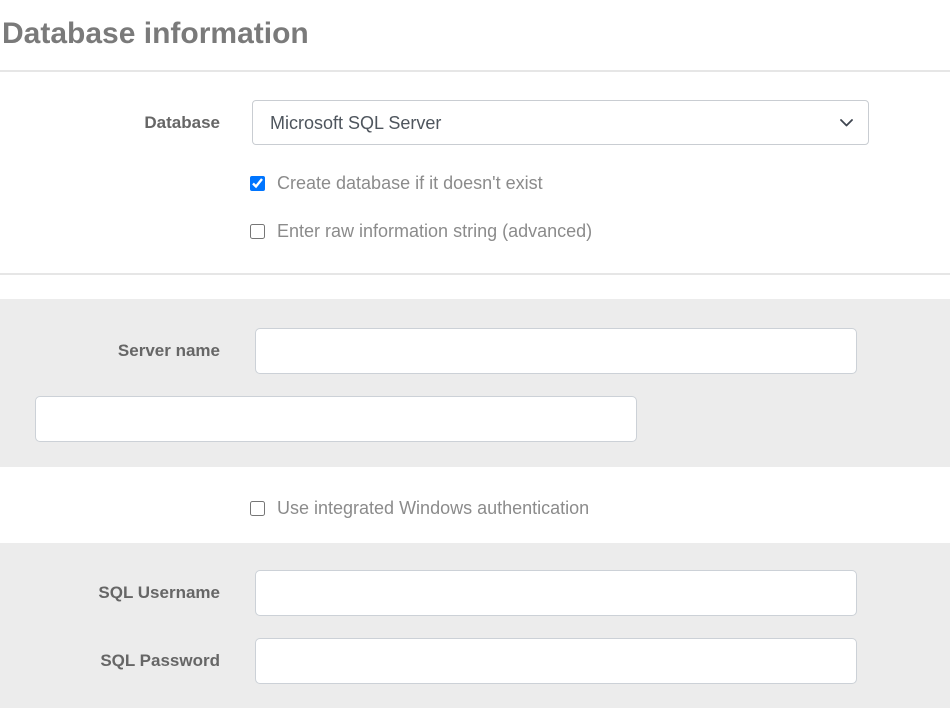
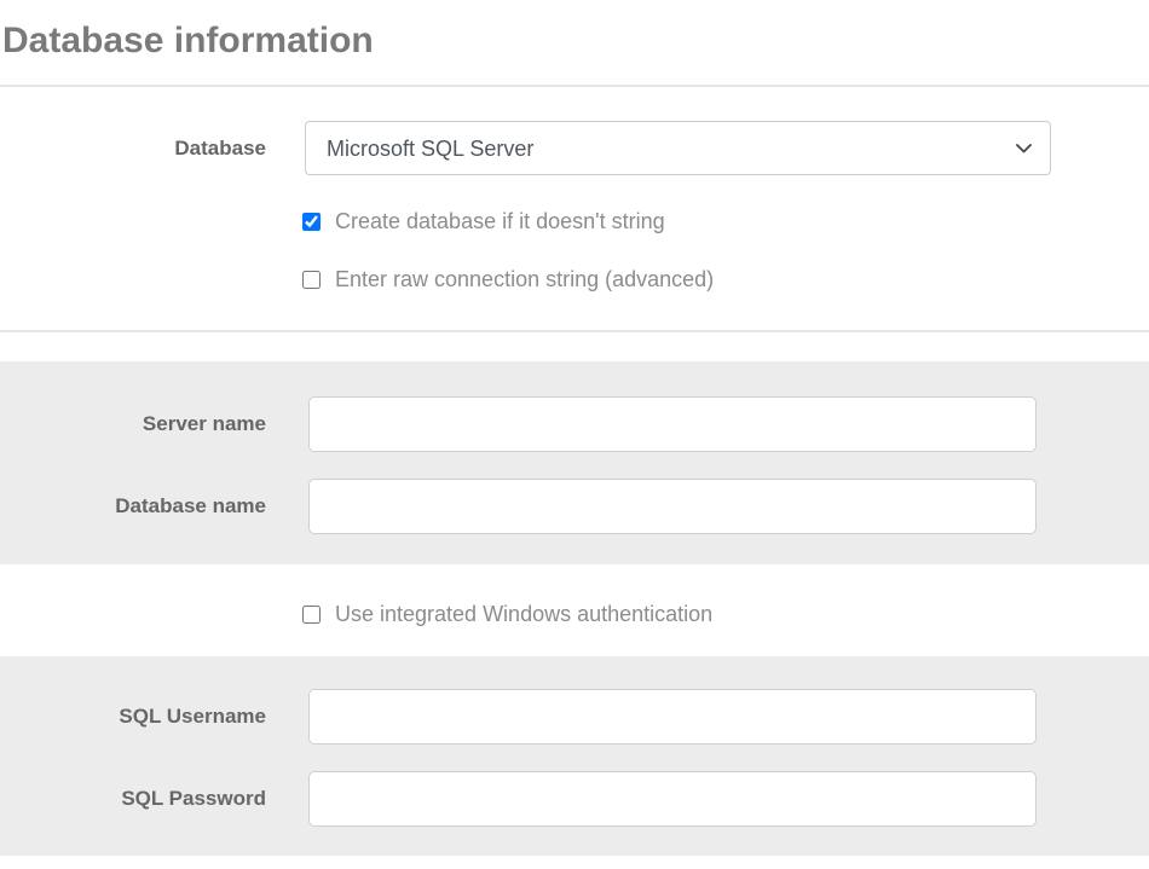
  Database information
  Database
  Microsoft SQL Server
- Create database if it doesn't exist
+ Create database if it doesn't string
- Enter raw information string (advanced)
+ Enter raw connection string (advanced)
  Server name
+ Database name
  Use integrated Windows authentication
  SQL Username
  SQL Password
